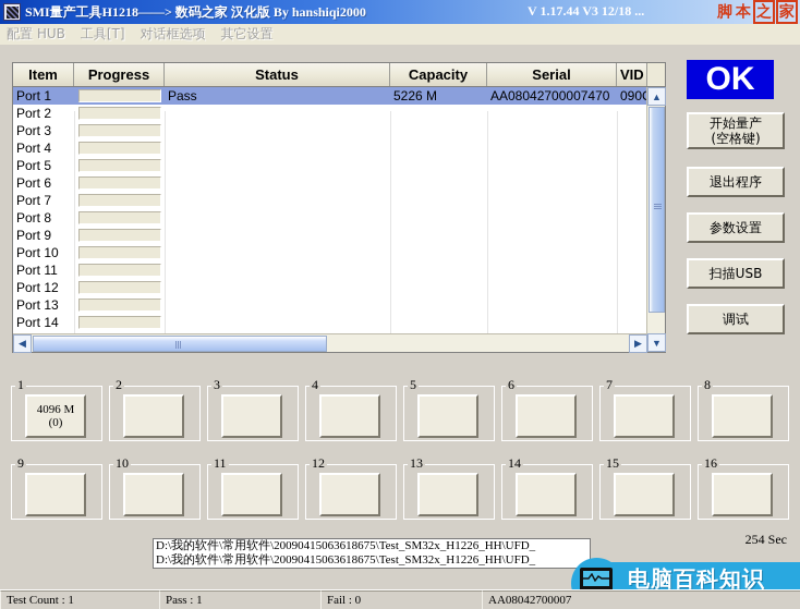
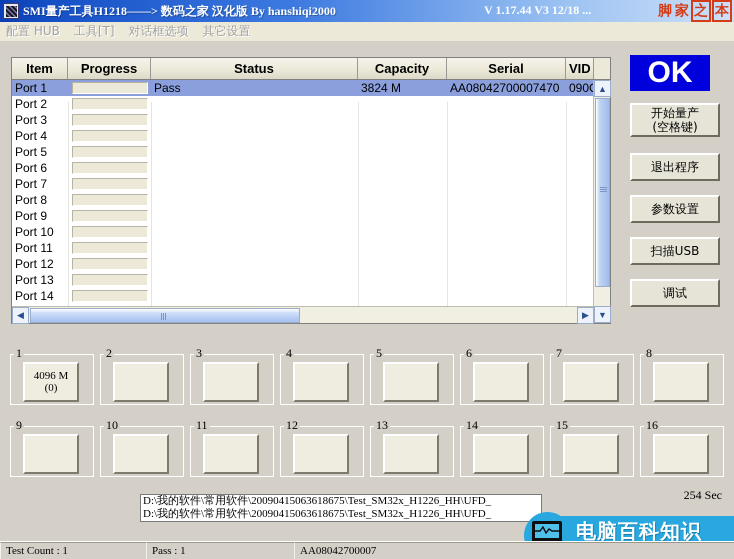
  SMI量产工具H1218——> 数码之家 汉化版 By hanshiqi2000
  V 1.17.44 V3 12/18 ...
  脚
- 本
+ 家
  之
- 家
+ 本
  配置 HUB
  工具[T]
  对话框选项
  其它设置
  Item
  Progress
  Status
  Capacity
  Serial
  VID
  Port 1
  Pass
- 5226 M
+ 3824 M
  AA08042700007470
  090
  Port 2
  Port 3
  Port 4
  Port 5
  Port 6
  Port 7
  Port 8
  Port 9
  Port 10
  Port 11
  Port 12
  Port 13
  Port 14
  ▲
  ▼
  ◀
  ▶
  OK
  开始量产
  (空格键)
  退出程序
  参数设置
  扫描USB
  调试
  1
  4096 M
  (0)
  2
  3
  4
  5
  6
  7
  8
  9
  10
  11
  12
  13
  14
  15
  16
  D:\我的软件\常用软件\20090415063618675\Test_SM32x_H1226_HH\UFD_
  D:\我的软件\常用软件\20090415063618675\Test_SM32x_H1226_HH\UFD_
  254 Sec
  电脑百科知识
  Test Count : 1
  Pass : 1
- Fail : 0
  AA08042700007
